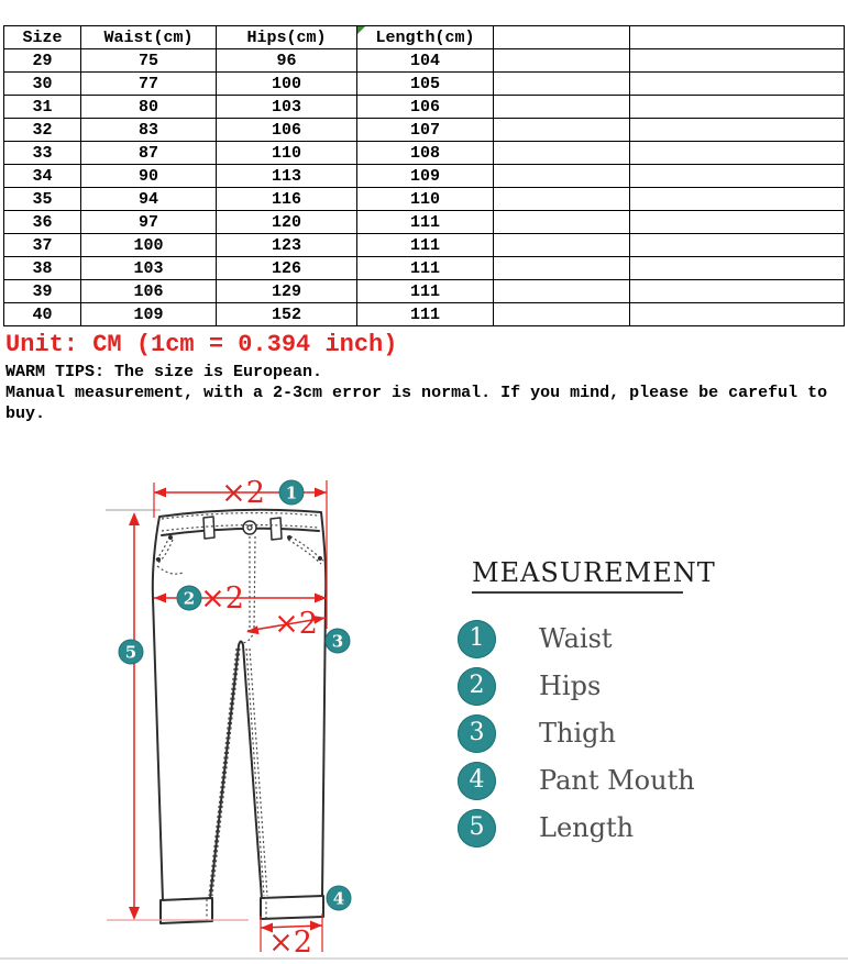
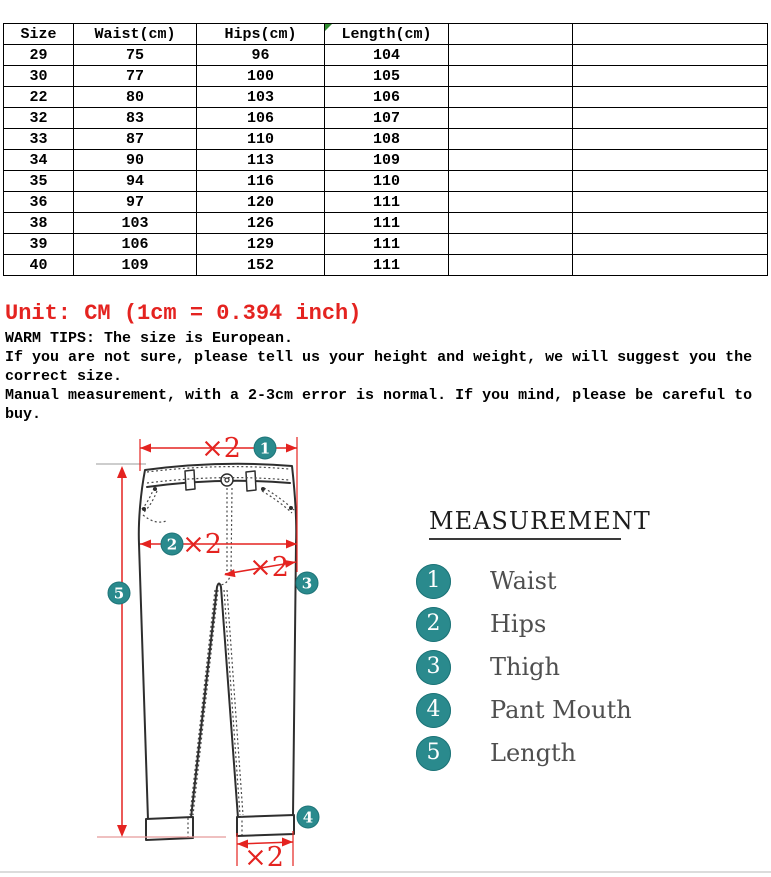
  Size	Waist(cm)	Hips(cm)	Length(cm)
  29	75	96	104
  30	77	100	105
- 31	80	103	106
+ 22	80	103	106
  32	83	106	107
  33	87	110	108
  34	90	113	109
  35	94	116	110
  36	97	120	111
- 37	100	123	111
  38	103	126	111
  39	106	129	111
  40	109	152	111
  Unit: CM (1cm = 0.394 inch)
  WARM TIPS: The size is European.
+ If you are not sure, please tell us your height and weight, we will suggest you the correct size.
  Manual measurement, with a 2-3cm error is normal. If you mind, please be careful to buy.
  ×2
  ×2
  ×2
  ×2
  1
  2
  3
  4
  5
  MEASUREMENT
  1
  Waist
  2
  Hips
  3
  Thigh
  4
  Pant Mouth
  5
  Length
